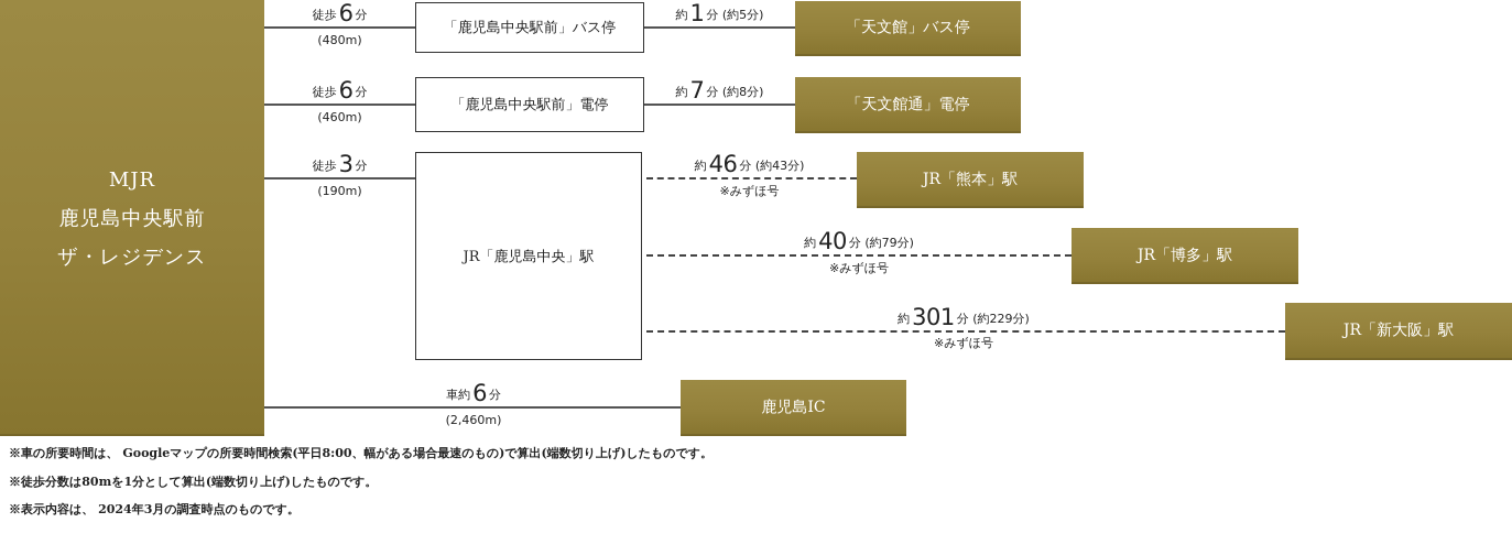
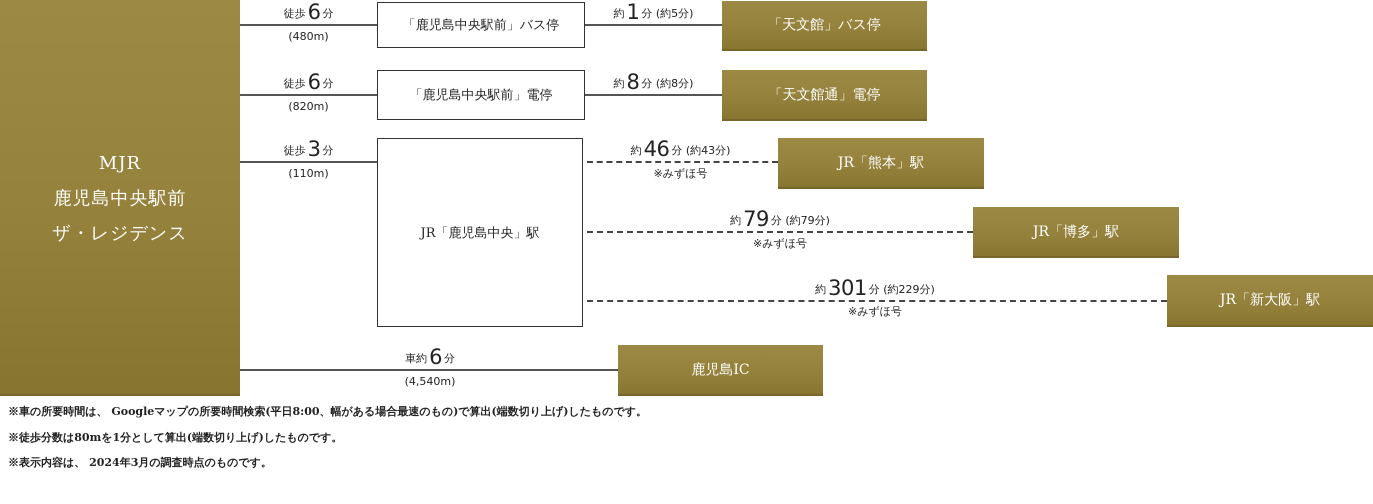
  MJR
  鹿児島中央駅前
  ザ・レジデンス
  徒歩 6 分
  (480m)
  「鹿児島中央駅前」バス停
  約 1 分 (約5分)
  「天文館」バス停
  徒歩 6 分
- (460m)
+ (820m)
  「鹿児島中央駅前」電停
- 約 7 分 (約8分)
+ 約 8 分 (約8分)
  「天文館通」電停
  徒歩 3 分
- (190m)
+ (110m)
  JR「鹿児島中央」駅
  約 46 分 (約43分)
  ※みずほ号
  JR「熊本」駅
- 約 40 分 (約79分)
+ 約 79 分 (約79分)
  ※みずほ号
  JR「博多」駅
  約 301 分 (約229分)
  ※みずほ号
  JR「新大阪」駅
  車約 6 分
- (2,460m)
+ (4,540m)
  鹿児島IC
  ※車の所要時間は、 Googleマップの所要時間検索(平日8:00、幅がある場合最速のもの)で算出(端数切り上げ)したものです。
  ※徒歩分数は80mを1分として算出(端数切り上げ)したものです。
  ※表示内容は、 2024年3月の調査時点のものです。
